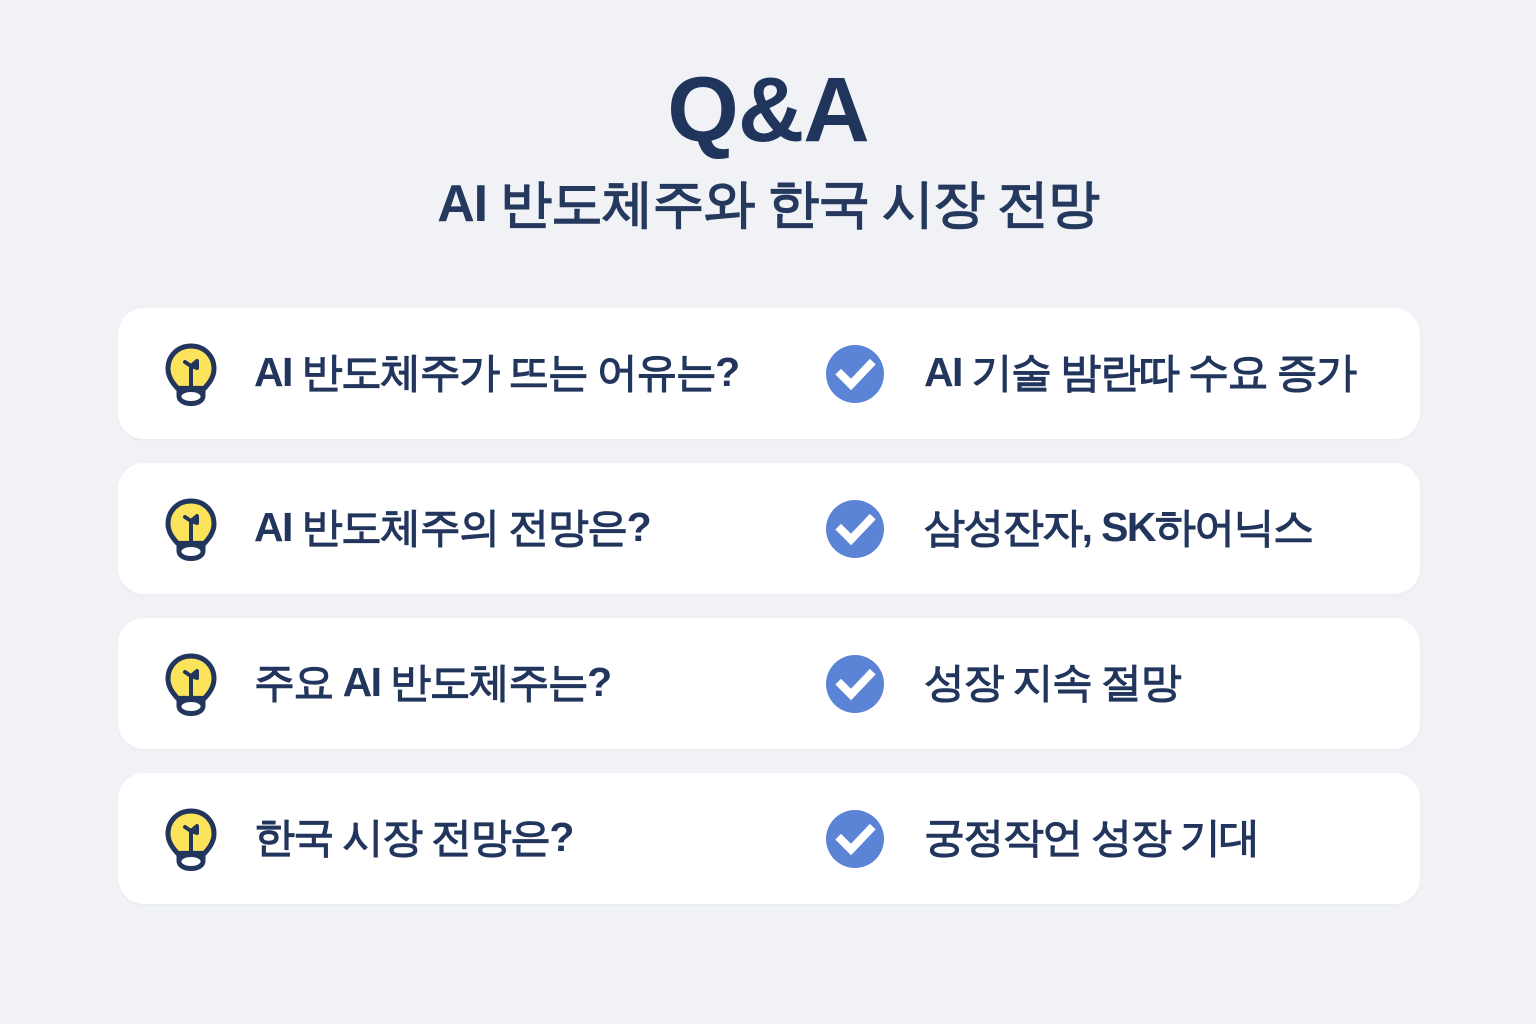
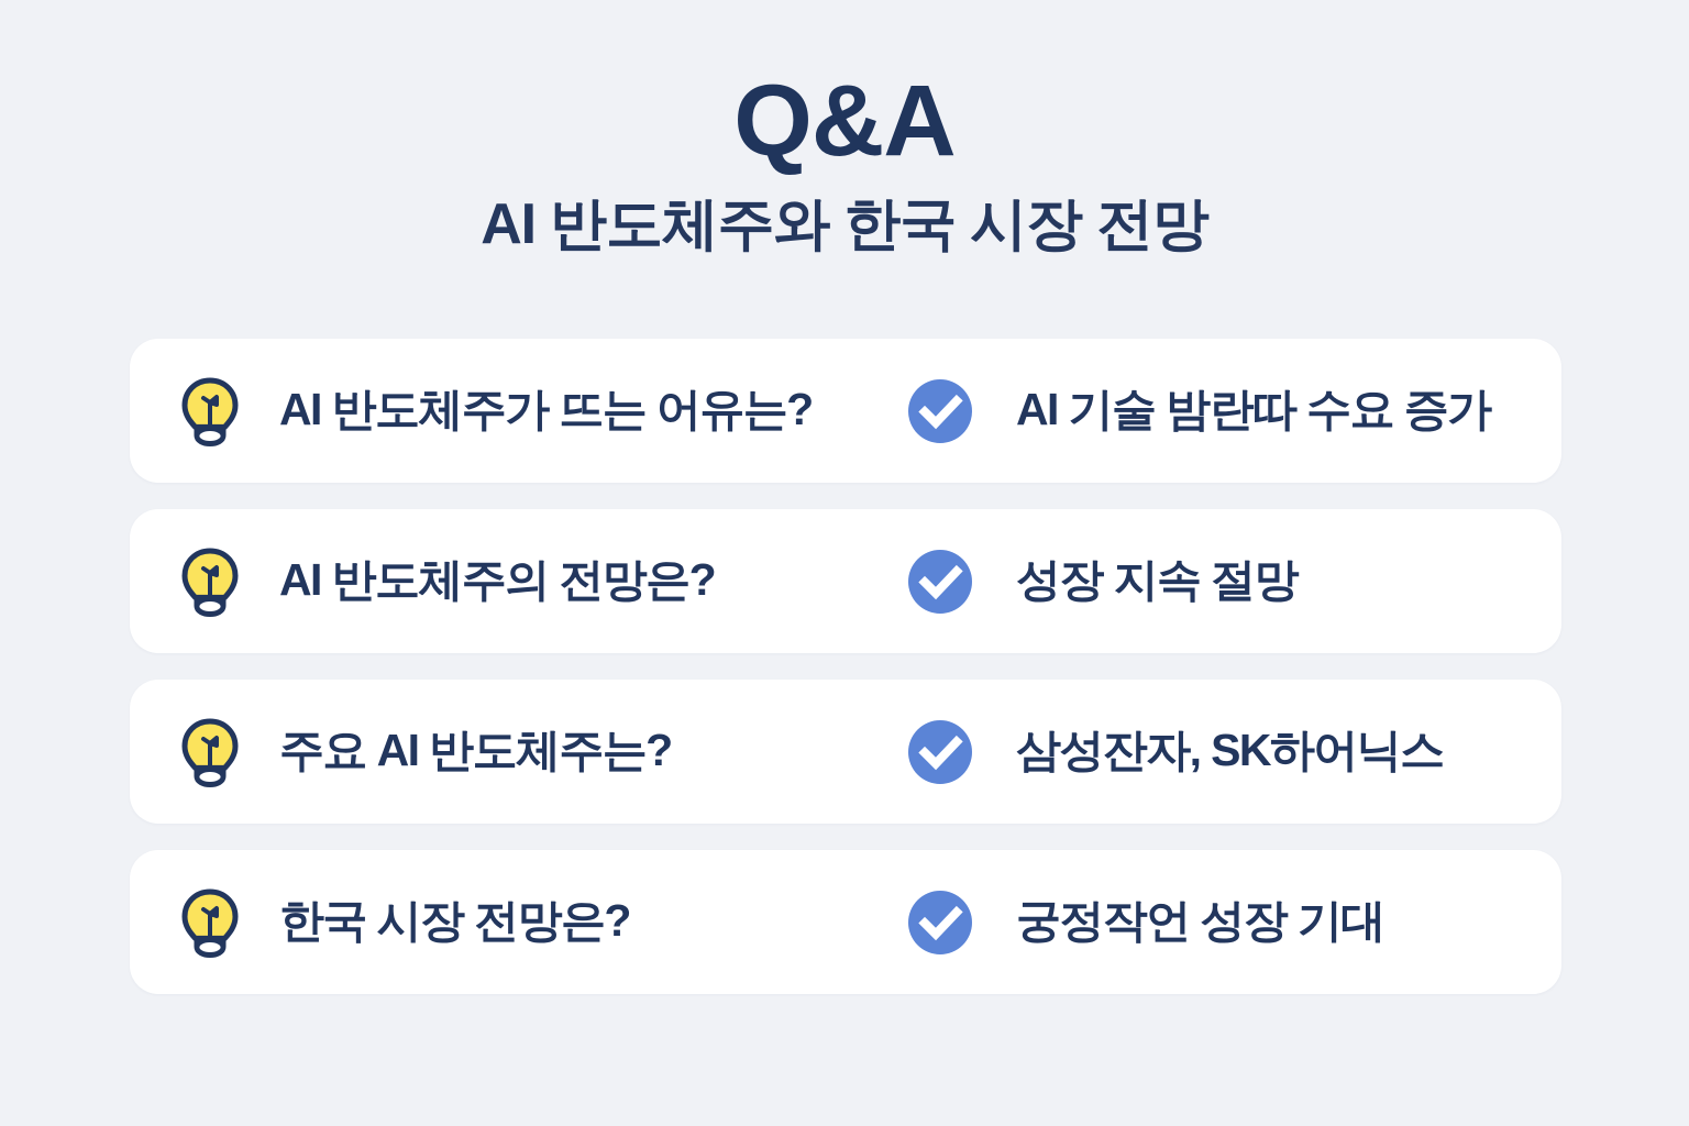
  Q&A
  AI 반도체주와 한국 시장 전망
  AI 반도체주가 뜨는 어유는?
  AI 기술 밤란따 수요 증가
  AI 반도체주의 전망은?
- 삼성잔자, SK하어닉스
+ 성장 지속 절망
  주요 AI 반도체주는?
- 성장 지속 절망
+ 삼성잔자, SK하어닉스
  한국 시장 전망은?
  궁정작언 성장 기대
